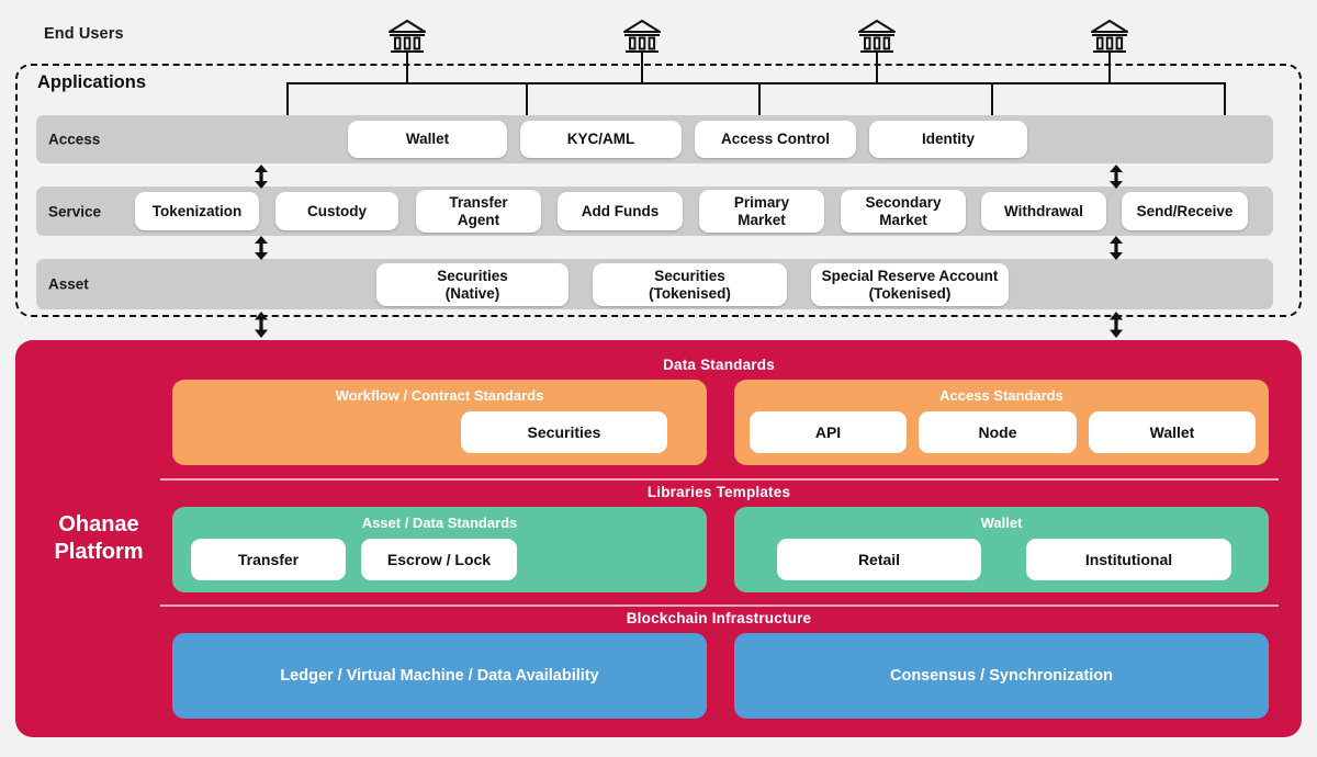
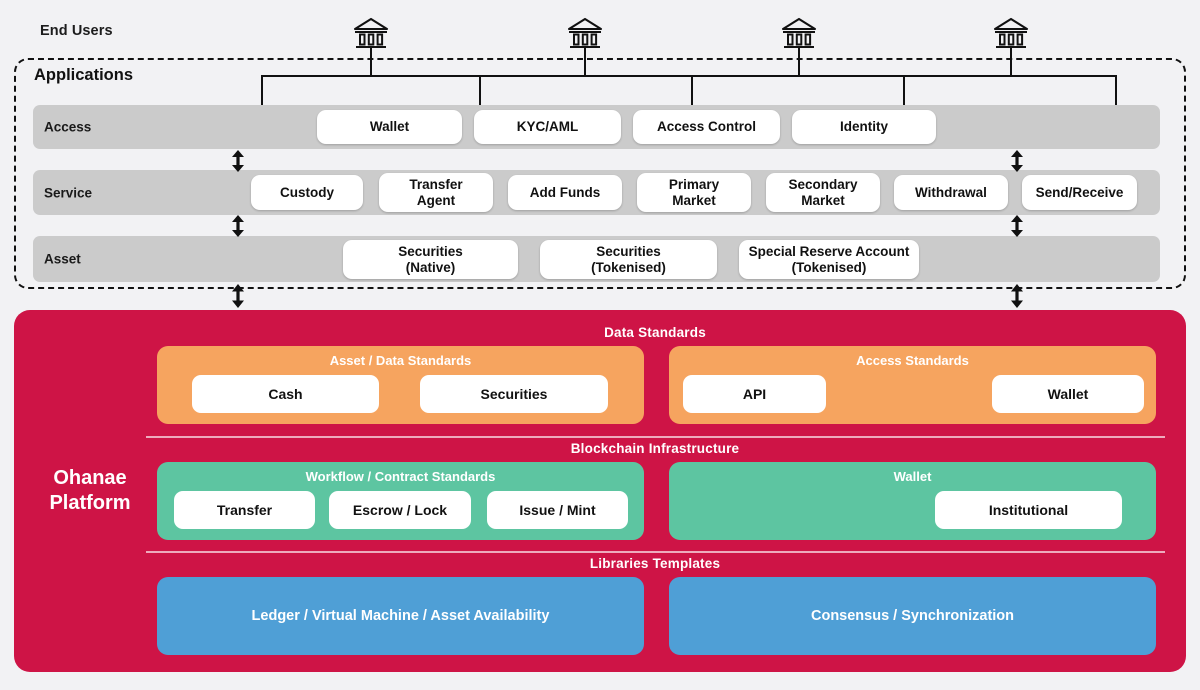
  End Users
  Applications
  Access
  Wallet
  KYC/AML
  Access Control
  Identity
  Service
- Tokenization
  Custody
  Transfer
  Agent
  Add Funds
  Primary
  Market
  Secondary
  Market
  Withdrawal
  Send/Receive
  Asset
  Securities
  (Native)
  Securities
  (Tokenised)
  Special Reserve Account
  (Tokenised)
  Ohanae
  Platform
  Data Standards
- Workflow / Contract Standards
+ Asset / Data Standards
+ Cash
  Securities
  Access Standards
  API
- Node
  Wallet
- Libraries Templates
+ Blockchain Infrastructure
- Asset / Data Standards
+ Workflow / Contract Standards
  Transfer
  Escrow / Lock
+ Issue / Mint
  Wallet
- Retail
  Institutional
- Blockchain Infrastructure
+ Libraries Templates
- Ledger / Virtual Machine / Data Availability
+ Ledger / Virtual Machine / Asset Availability
  Consensus / Synchronization
